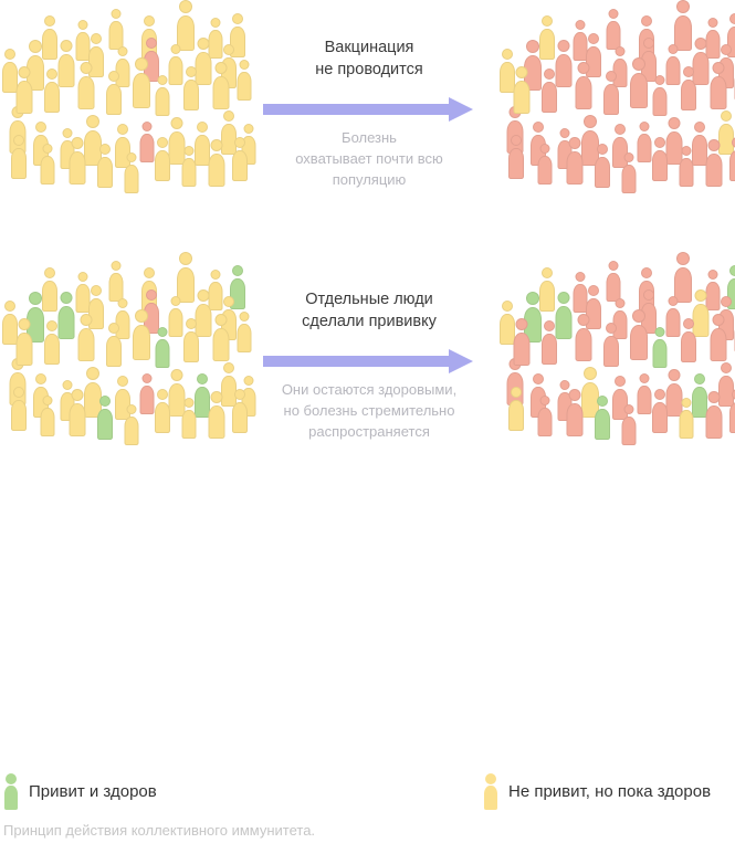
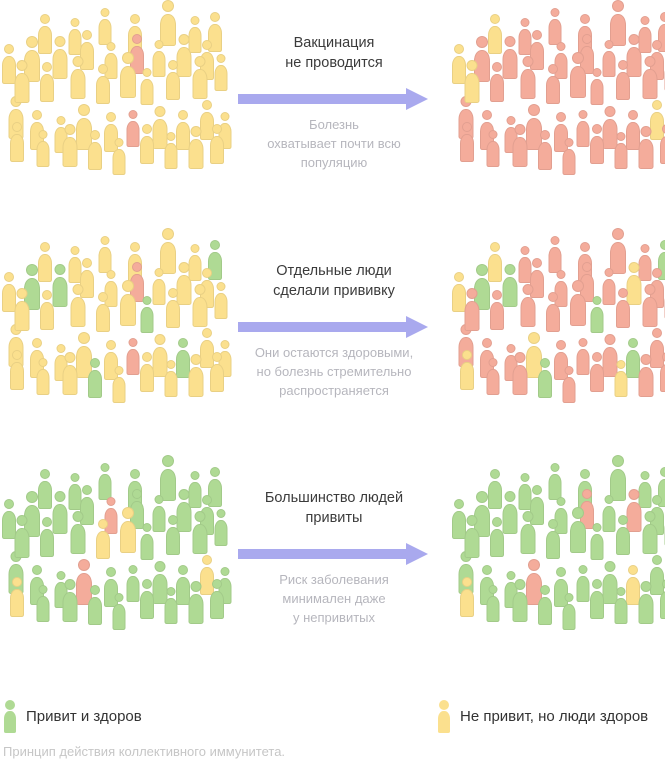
  Вакцинация
  не проводится
  Болезнь
  охватывает почти всю
  популяцию
  Отдельные люди
  сделали прививку
  Они остаются здоровыми,
  но болезнь стремительно
  распространяется
+ Большинство людей
+ привиты
+ Риск заболевания
+ минимален даже
+ у непривитых
  Привит и здоров
- Не привит, но пока здоров
+ Не привит, но люди здоров
  Принцип действия коллективного иммунитета.
